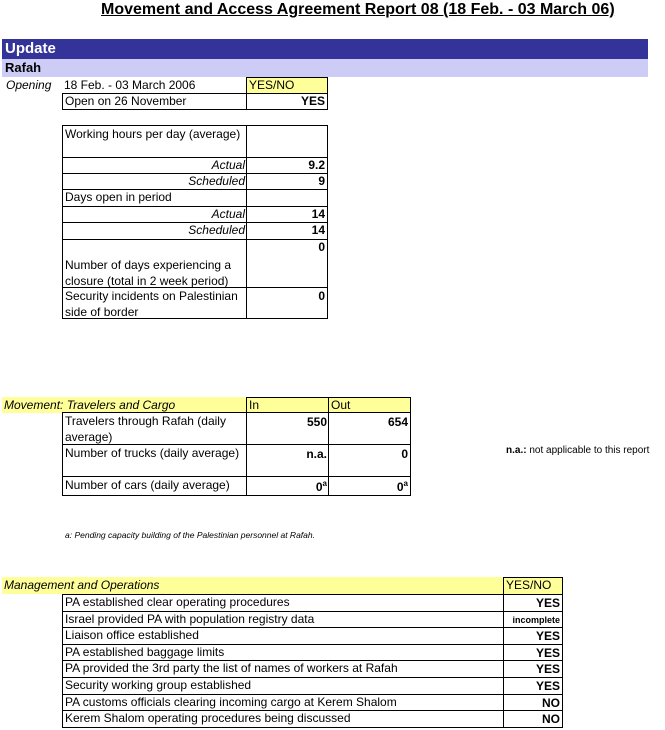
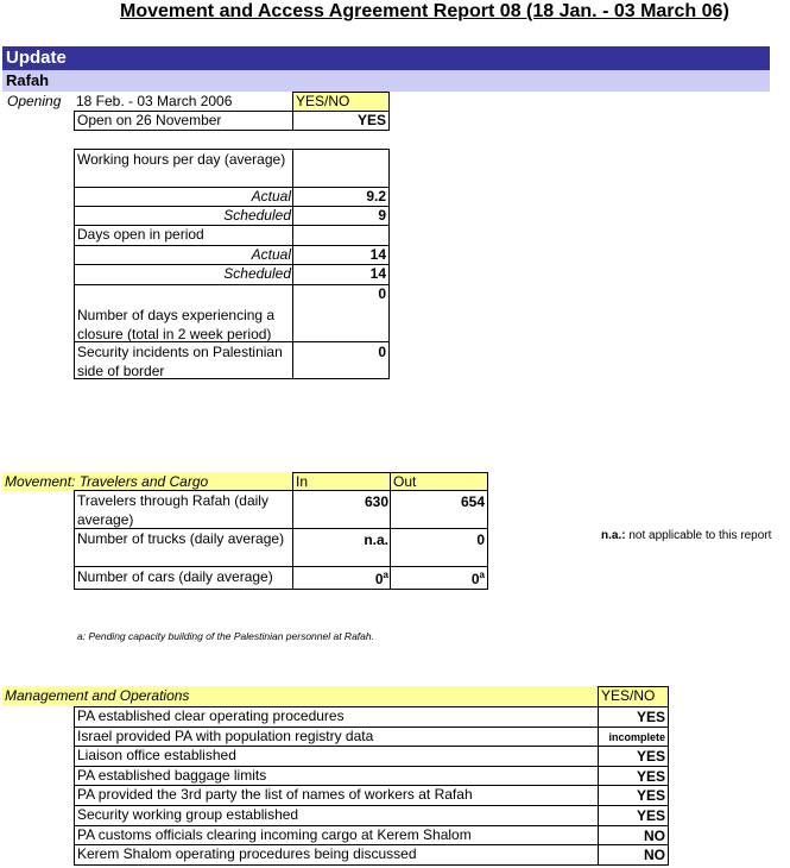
- Movement and Access Agreement Report 08 (18 Feb. - 03 March 06)
+ Movement and Access Agreement Report 08 (18 Jan. - 03 March 06)
  Update
  Rafah
  Opening
  18 Feb. - 03 March 2006
  YES/NO
  Open on 26 November
  YES
  Working hours per day (average)
  Actual
  9.2
  Scheduled
  9
  Days open in period
  Actual
  14
  Scheduled
  14
  Number of days experiencing a closure (total in 2 week period)
  0
  Security incidents on Palestinian side of border
  0
  Movement: Travelers and Cargo
  In
  Out
  Travelers through Rafah (daily average)
- 550
+ 630
  654
  Number of trucks (daily average)
  n.a.
  0
  Number of cars (daily average)
  0a
  0a
  n.a.: not applicable to this report
  a: Pending capacity building of the Palestinian personnel at Rafah.
  Management and Operations
  YES/NO
  PA established clear operating procedures
  YES
  Israel provided PA with population registry data
  incomplete
  Liaison office established
  YES
  PA established baggage limits
  YES
  PA provided the 3rd party the list of names of workers at Rafah
  YES
  Security working group established
  YES
  PA customs officials clearing incoming cargo at Kerem Shalom
  NO
  Kerem Shalom operating procedures being discussed
  NO
